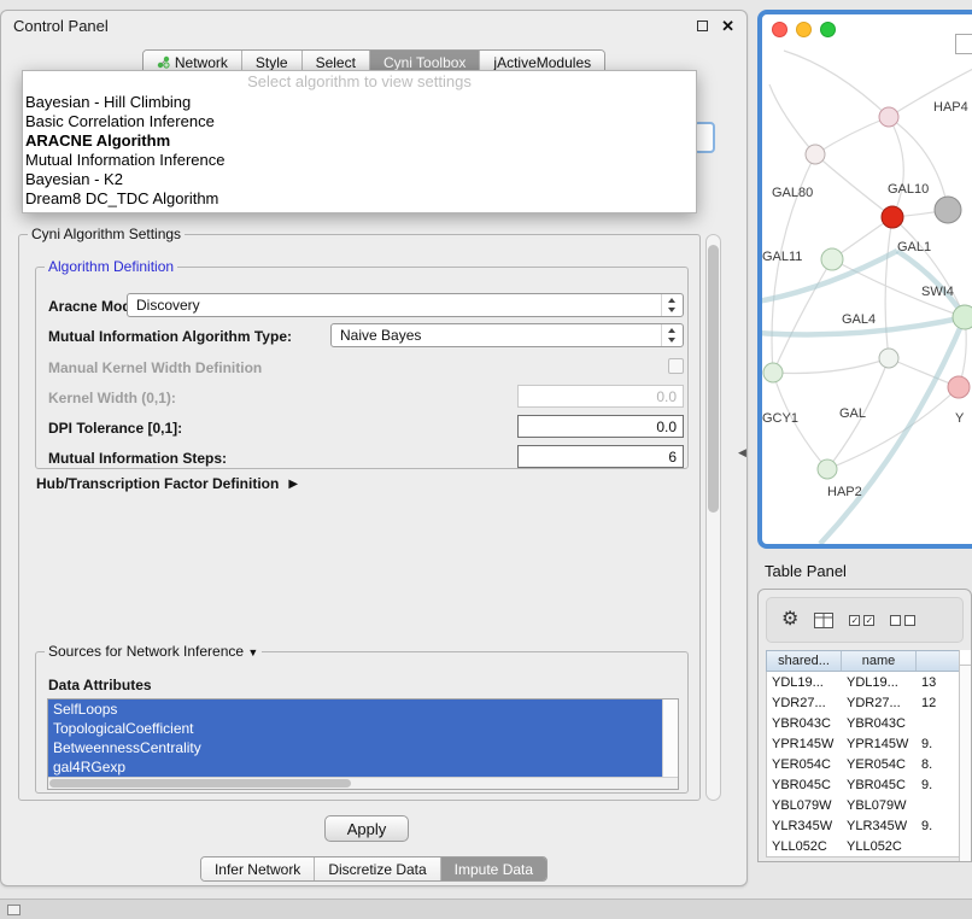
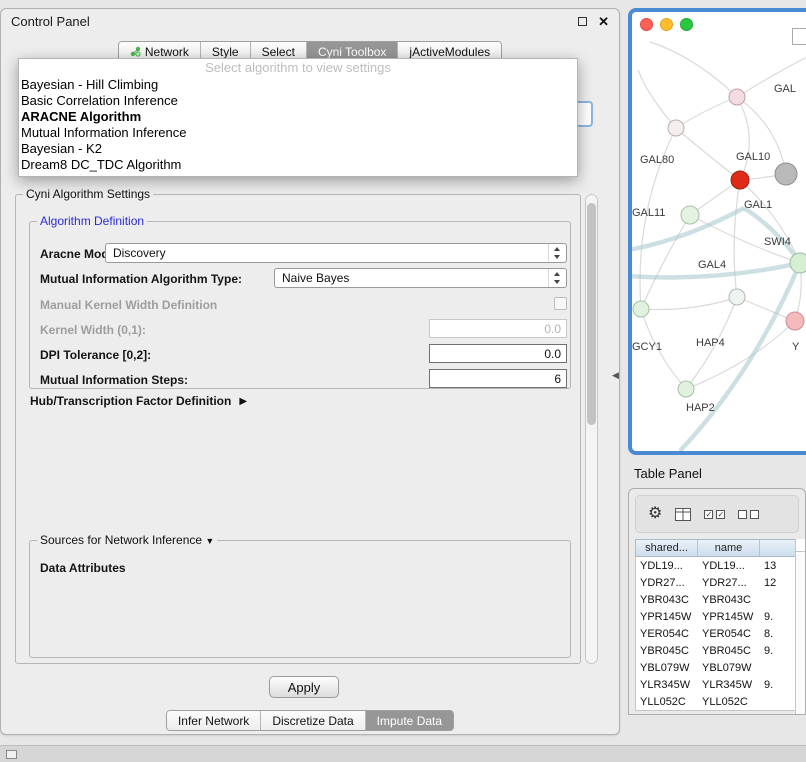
  Control Panel
  ✕
  Network
  Style
  Select
  Cyni Toolbox
  jActiveModules
  Cyni Algorithm Settings
  Algorithm Definition
  Aracne Mo
  Discovery
  Mutual Information Algorithm Type:
  Naive Bayes
  Manual Kernel Width Definition
  Kernel Width (0,1):
  0.0
- DPI Tolerance [0,1]:
+ DPI Tolerance [0,2]:
  0.0
  Mutual Information Steps:
  6
  Hub/Transcription Factor Definition
  ▶
  Sources for Network Inference ▼
  Data Attributes
- SelfLoops
- TopologicalCoefficient
- BetweennessCentrality
- gal4RGexp
  Apply
  Infer Network
  Discretize Data
  Impute Data
  Select algorithm to view settings
  Bayesian - Hill Climbing
  Basic Correlation Inference
  ARACNE Algorithm
  Mutual Information Inference
  Bayesian - K2
  Dream8 DC_TDC Algorithm
  ◀
- HAP4
+ GAL
  GAL80
  GAL10
  GAL11
  GAL1
  SWI4
  GAL4
  GCY1
- GAL
+ HAP4
  Y
  HAP2
  Table Panel
  ⚙
  ✓
  ✓
  shared...
  name
  YDL19...
  YDL19...
  13
  YDR27...
  YDR27...
  12
  YBR043C
  YBR043C
  YPR145W
  YPR145W
  9.
  YER054C
  YER054C
  8.
  YBR045C
  YBR045C
  9.
  YBL079W
  YBL079W
  YLR345W
  YLR345W
  9.
  YLL052C
  YLL052C
